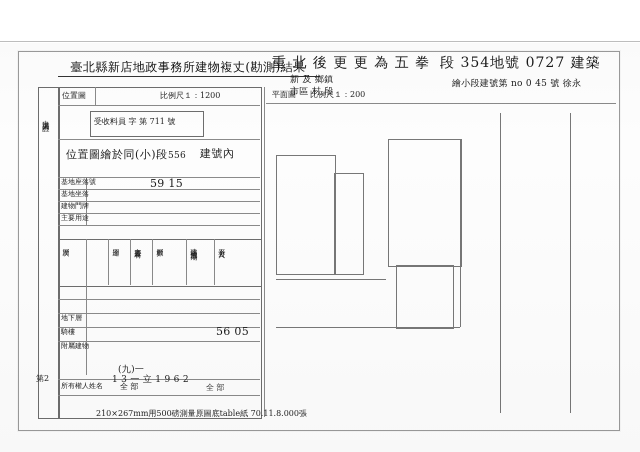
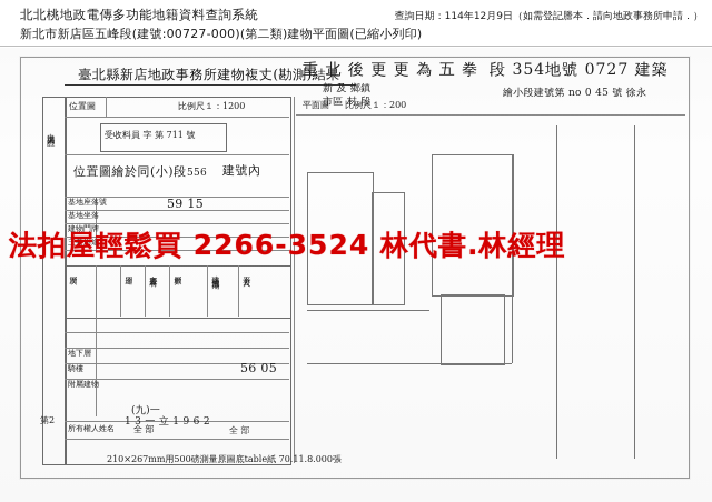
+ 北北桃地政電傳多功能地籍資料查詢系統
+ 新北市新店區五峰段(建號:00727-000)(第二類)建物平面圖(已縮小列印)
+ 查詢日期：114年12月9日（如需登記謄本．請向地政事務所申請．）
+ 法拍屋輕鬆買 2266-3524 林代書.林經理
